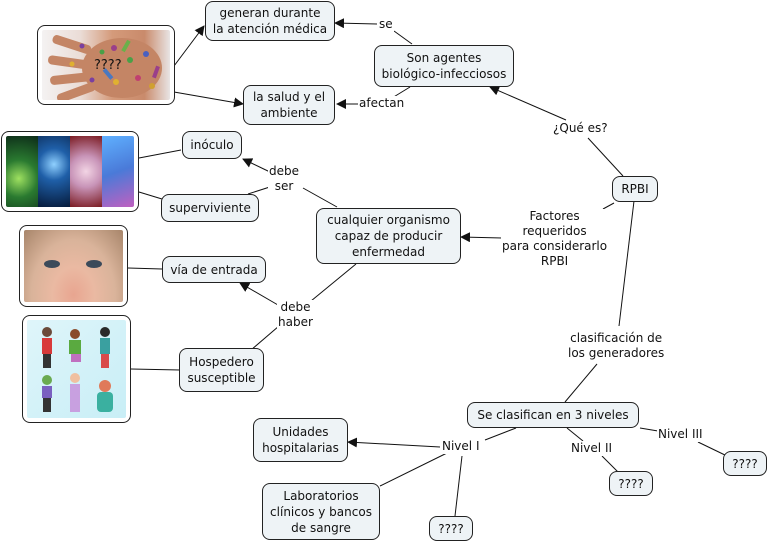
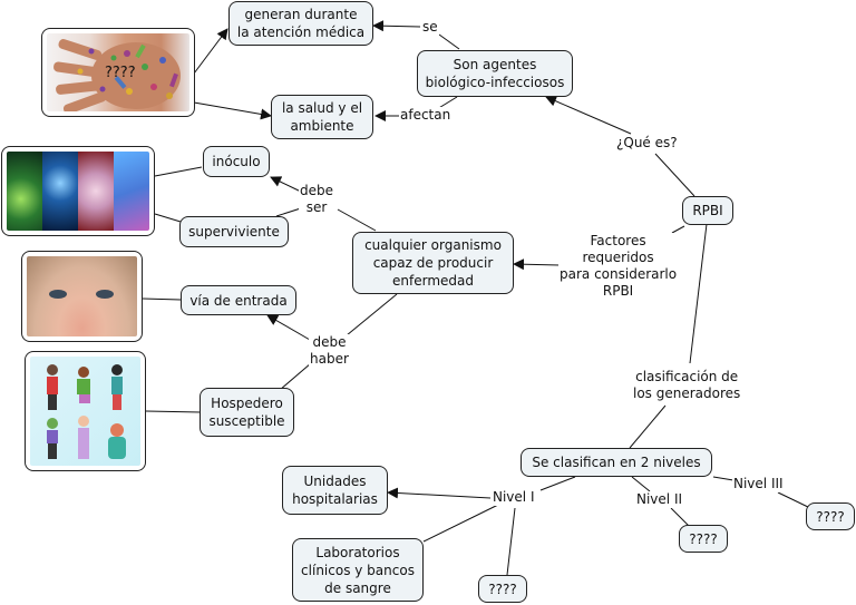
  ????
  generan durante
  la atención médica
  Son agentes
  biológico-infecciosos
  la salud y el
  ambiente
  inóculo
  RPBI
  superviviente
  cualquier organismo
  capaz de producir
  enfermedad
  vía de entrada
  Hospedero
  susceptible
- Se clasifican en 3 niveles
+ Se clasifican en 2 niveles
  Unidades
  hospitalarias
  Laboratorios
  clínicos y bancos
  de sangre
  ????
  ????
  ????
  ¿Qué es?
  se
  afectan
  Factores
  requeridos
  para considerarlo
  RPBI
  debe
  ser
  debe
  haber
  clasificación de
  los generadores
  Nivel I
  Nivel II
  Nivel III
